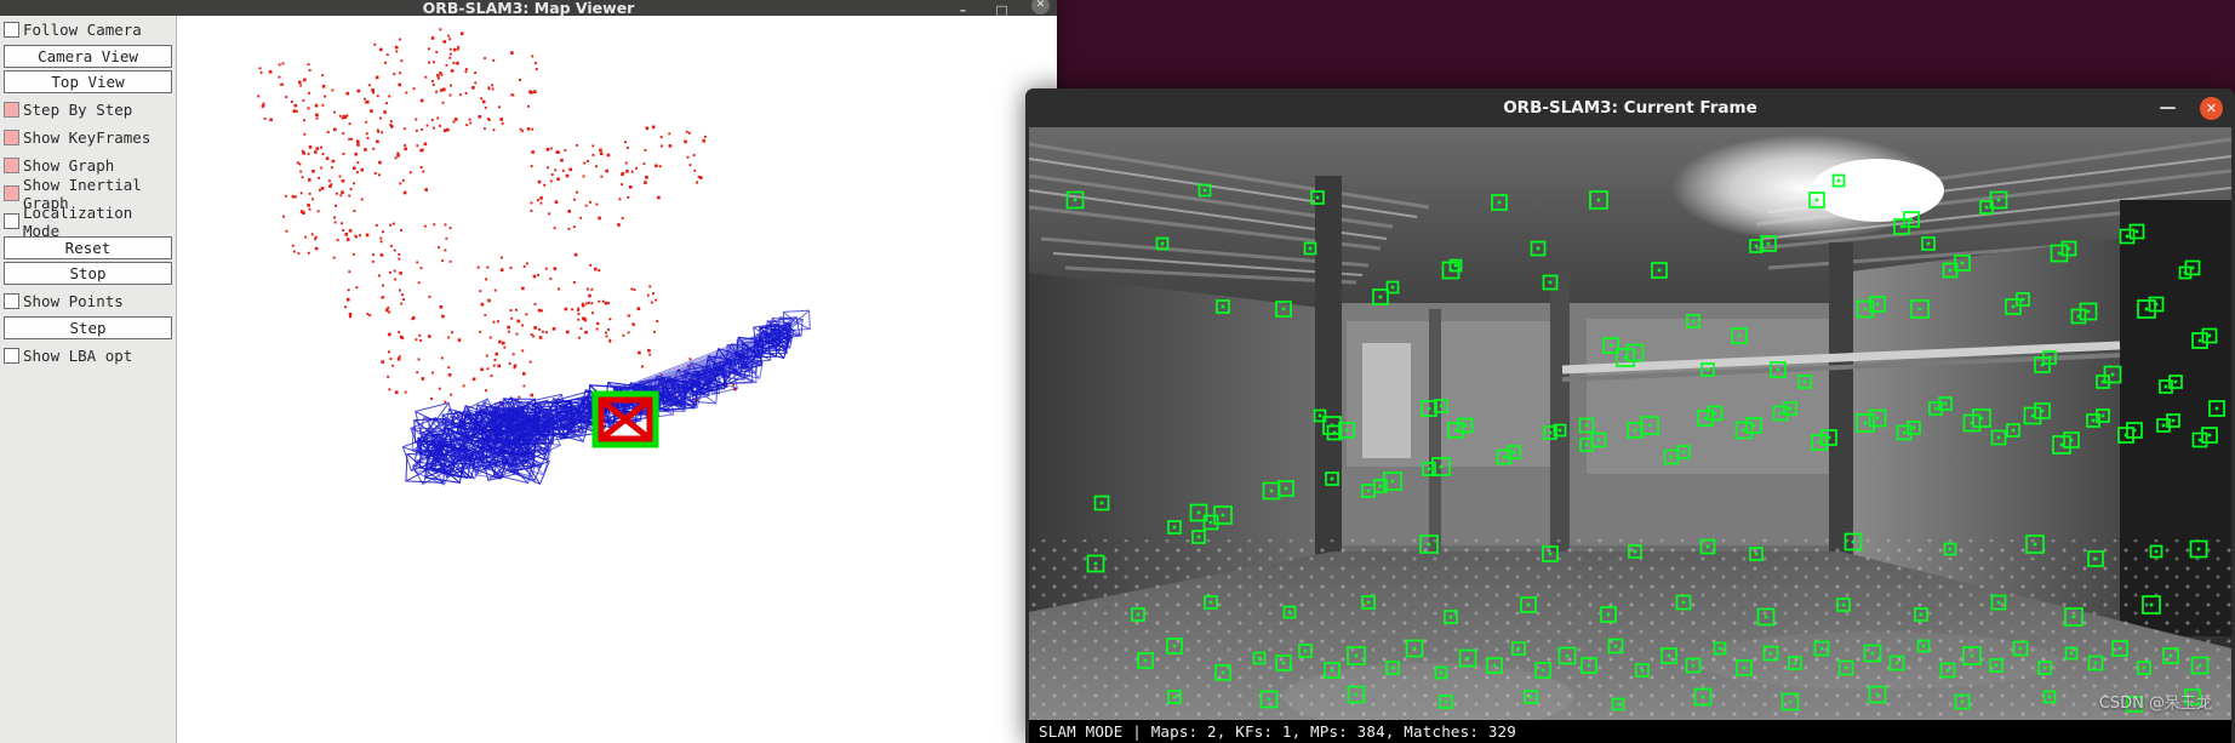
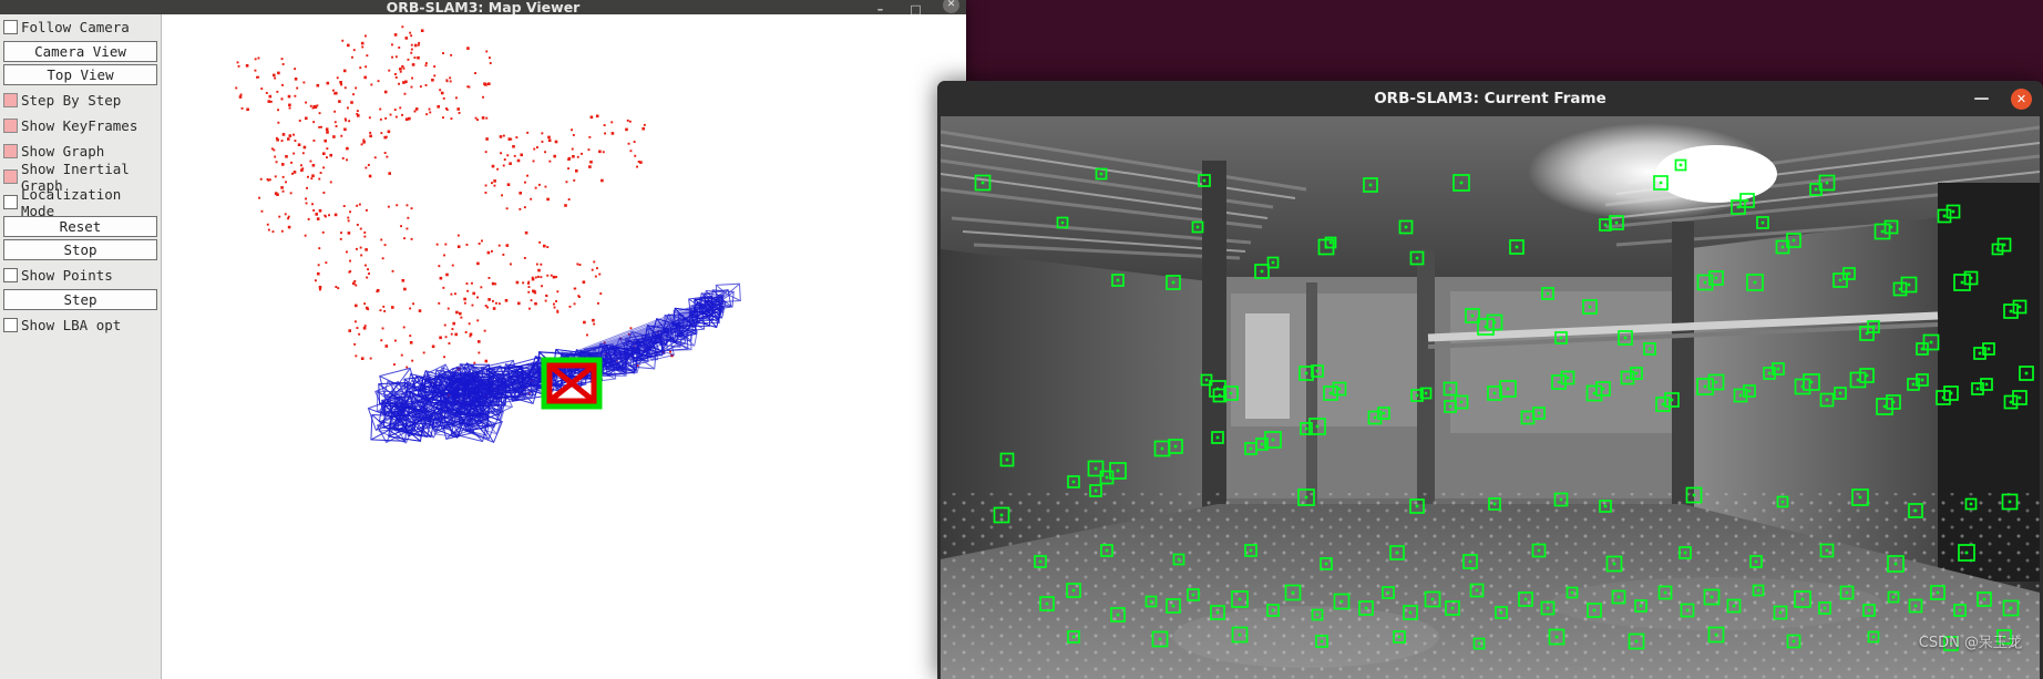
  ORB-SLAM3: Map Viewer
  –
  □
  ✕
  Follow Camera
  Camera View
  Top View
  Step By Step
  Show KeyFrames
  Show Graph
  Show Inertial Graph
  Localization Mode
  Reset
  Stop
  Show Points
  Step
  Show LBA opt
  ORB-SLAM3: Current Frame
  —
  ✕
  CSDN @呆玉龙
- SLAM MODE | Maps: 2, KFs: 1, MPs: 384, Matches: 329
